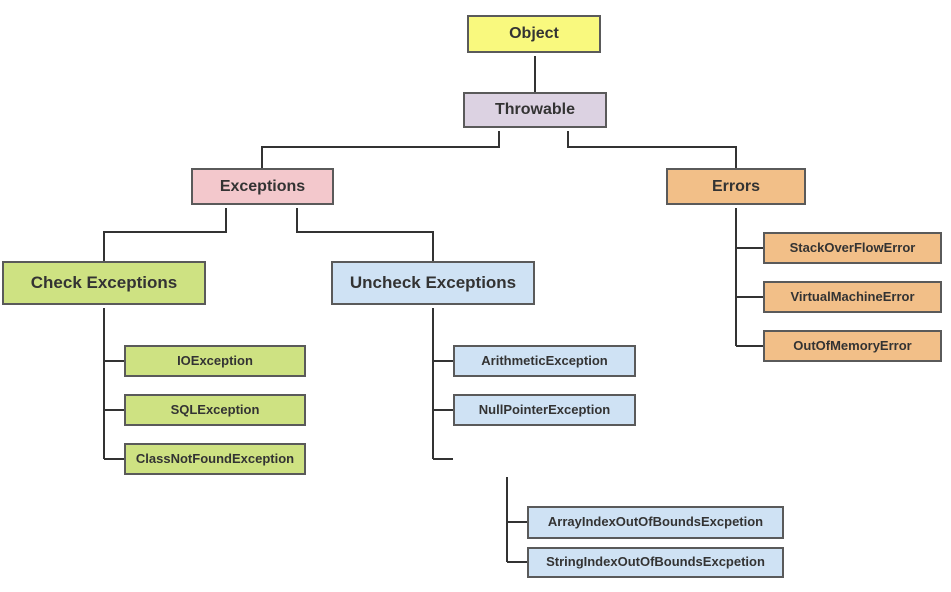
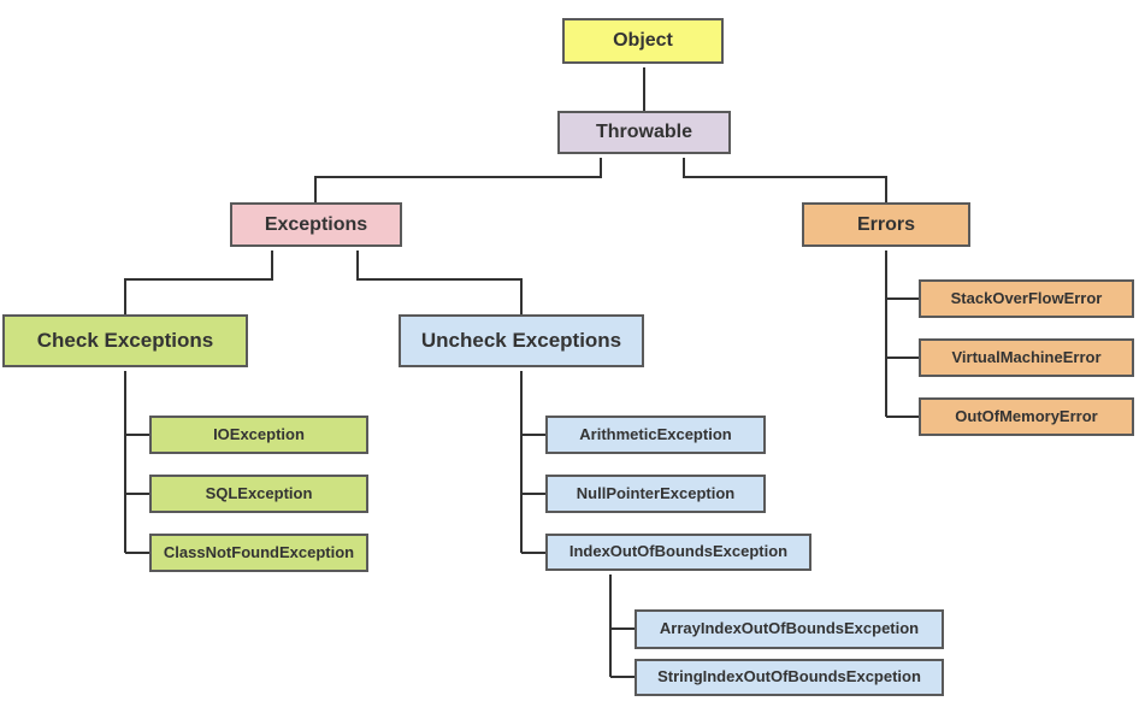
  Object
  Throwable
  Exceptions
  Errors
  Check Exceptions
  Uncheck Exceptions
  StackOverFlowError
  VirtualMachineError
  OutOfMemoryError
  IOException
  SQLException
  ClassNotFoundException
  ArithmeticException
  NullPointerException
+ IndexOutOfBoundsException
  ArrayIndexOutOfBoundsExcpetion
  StringIndexOutOfBoundsExcpetion
